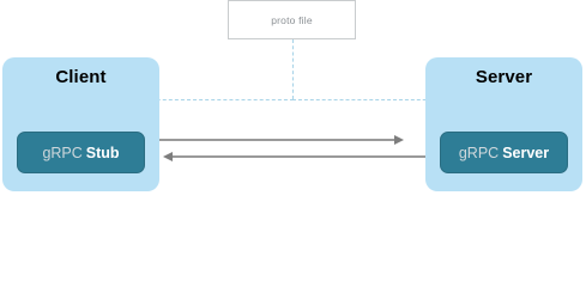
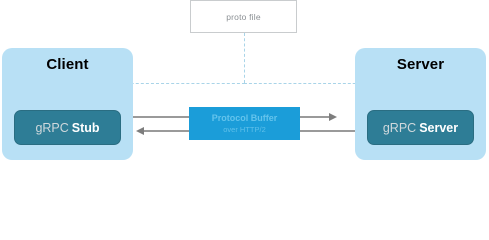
  proto file
+ Protocol Buffer
+ over HTTP/2
  Client
  gRPC
  Stub
  Server
  gRPC
  Server
